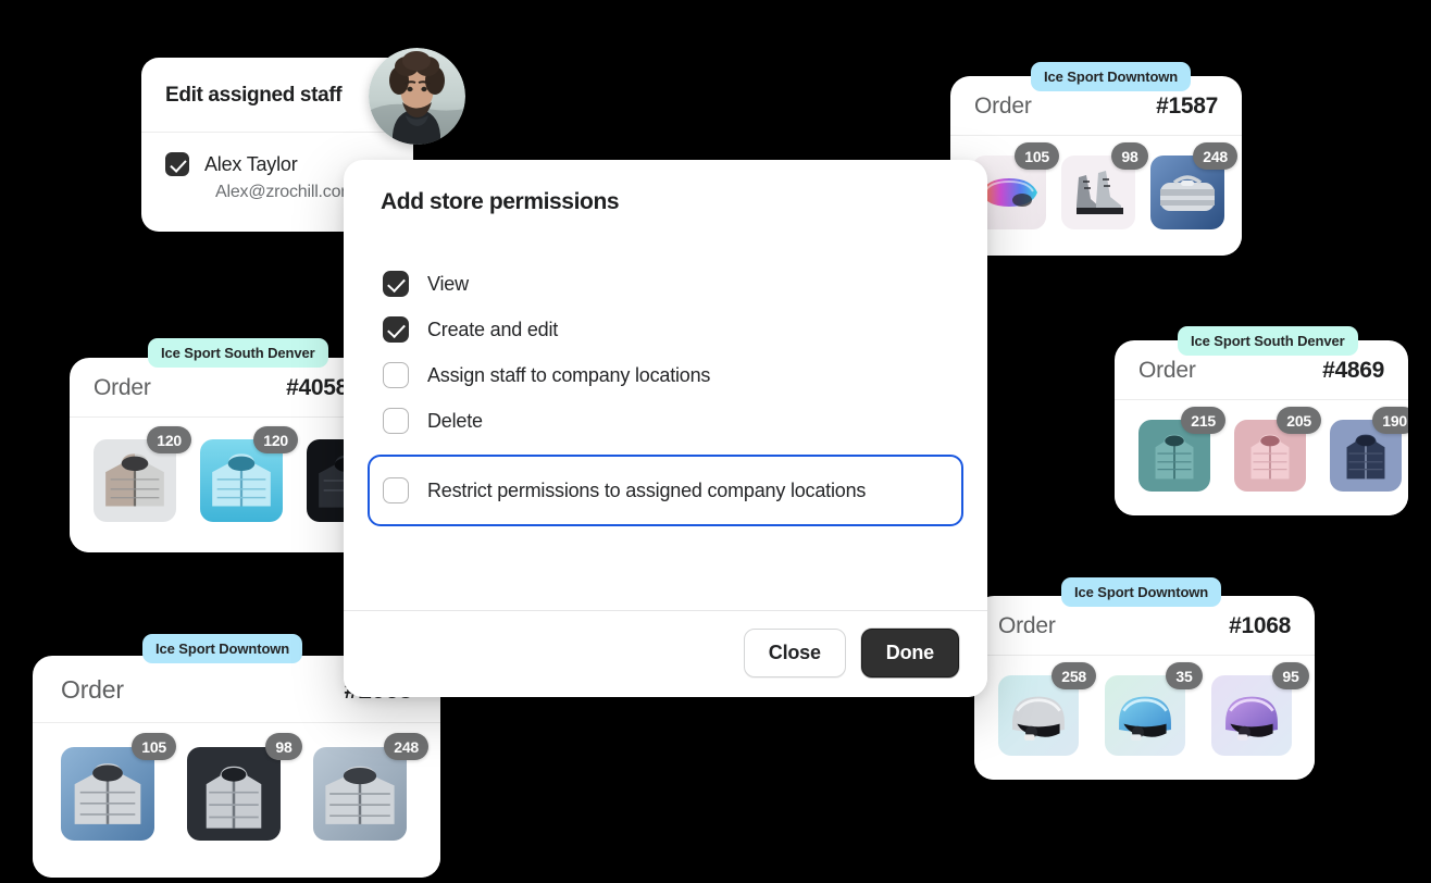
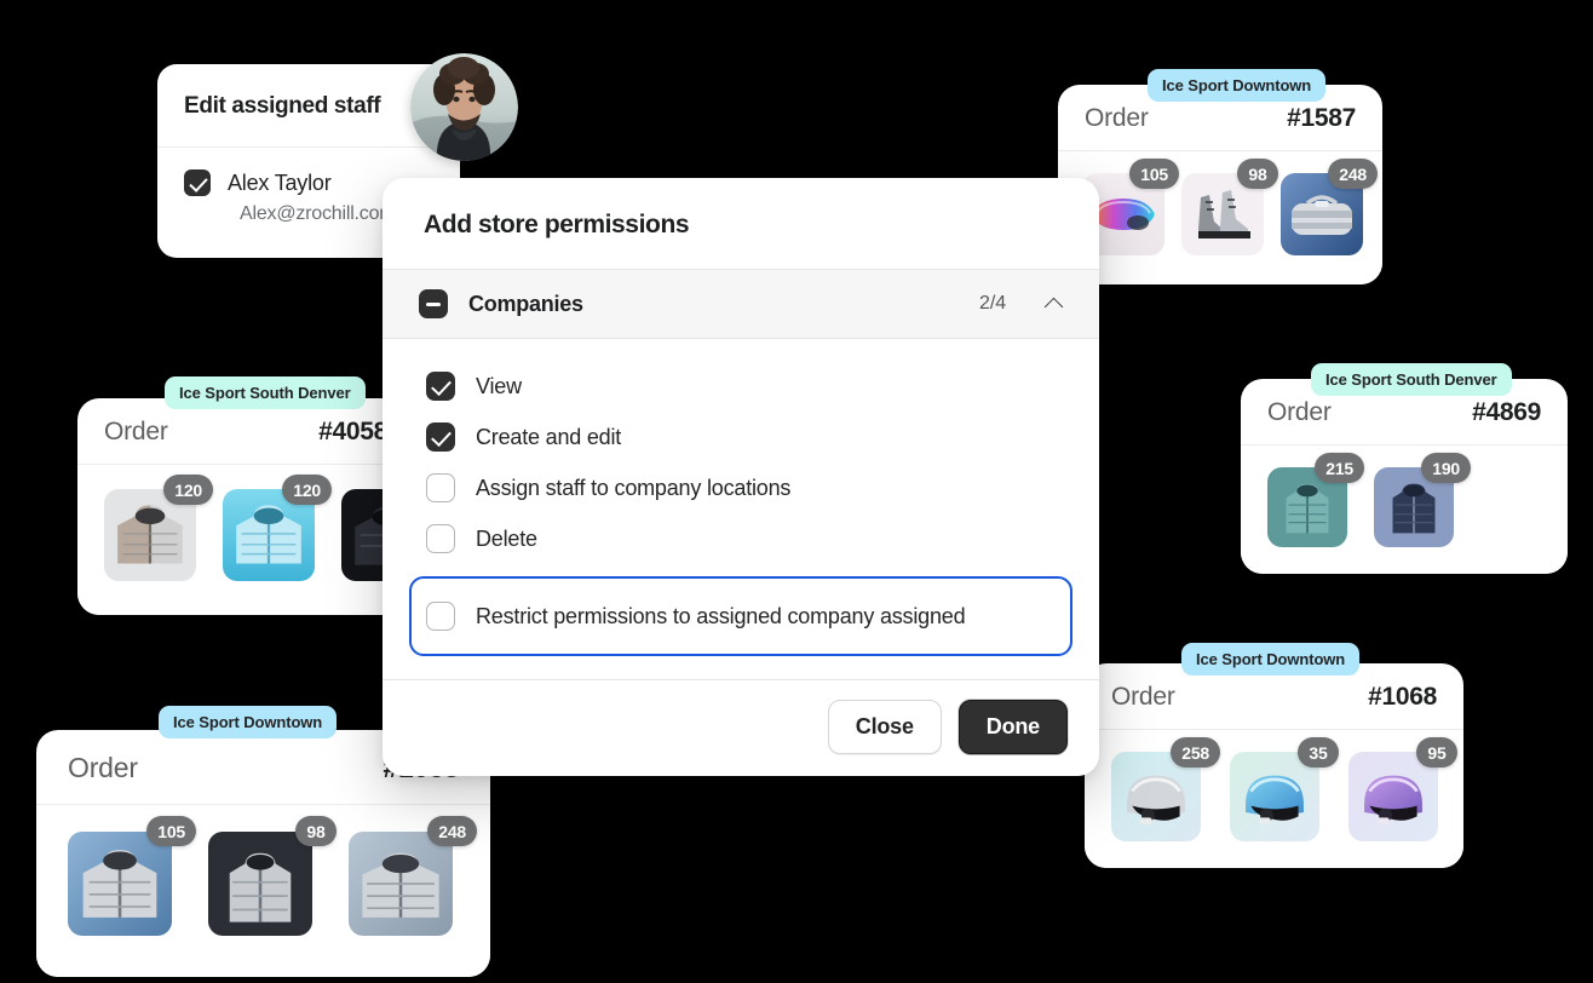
  Ice Sport Downtown
  Order
  #1587
  105
  98
  248
  Ice Sport South Denver
  Order
  #4058
  120
  120
  Ice Sport South Denver
  Order
  #4869
  215
- 205
  190
  Ice Sport Downtown
  Order
  #1068
  258
  35
  95
  Ice Sport Downtown
  Order
  105
  98
  248
  Edit assigned staff
  Alex Taylor
  Alex@zrochill.co
  Add store permissions
+ Companies
+ 2/4
  View
  Create and edit
  Assign staff to company locations
  Delete
- Restrict permissions to assigned company locations
+ Restrict permissions to assigned company assigned
  Close
  Done
